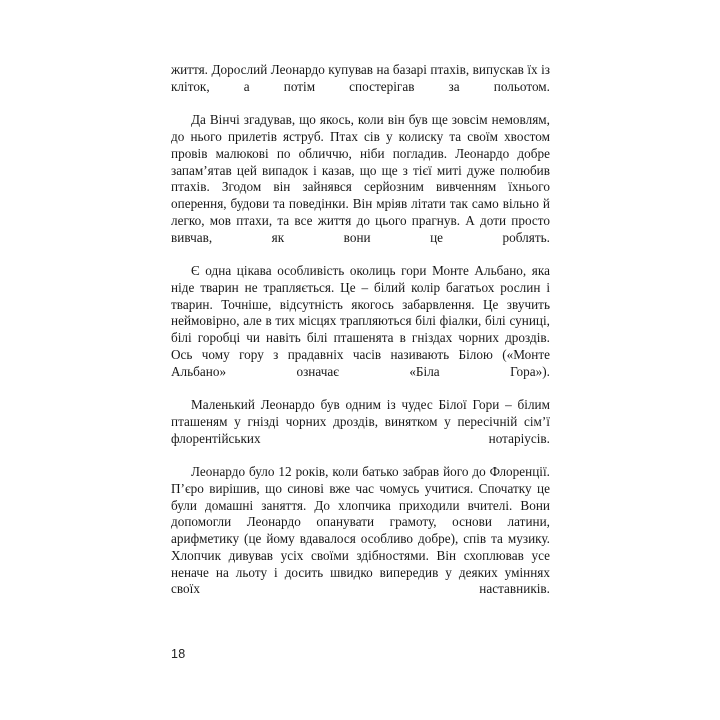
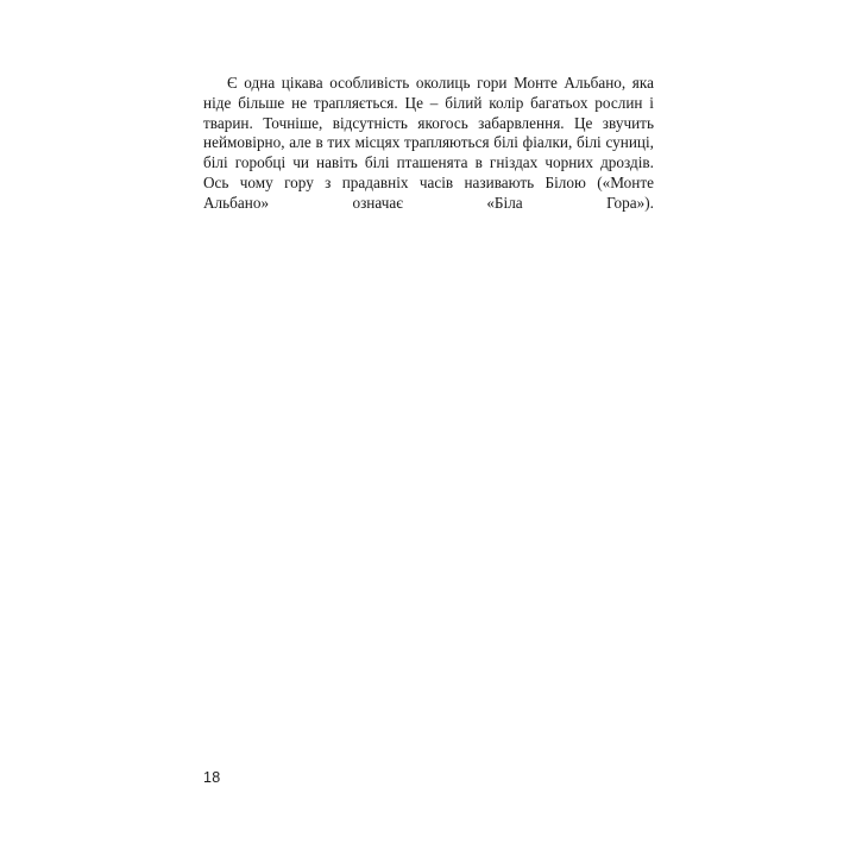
- життя. Дорослий Леонардо купував на базарі птахів, випускав їх із кліток, а потім спостерігав за польотом.
- Да Вінчі згадував, що якось, коли він був ще зовсім немовлям, до нього прилетів яструб. Птах сів у колиску та своїм хвостом провів малюкові по обличчю, ніби погладив. Леонардо добре запам’ятав цей випадок і казав, що ще з тієї миті дуже полюбив птахів. Згодом він зайнявся серйозним вивченням їхнього оперення, будови та поведінки. Він мріяв літати так само вільно й легко, мов птахи, та все життя до цього прагнув. А доти просто вивчав, як вони це роблять.
- Є одна цікава особливість околиць гори Монте Альбано, яка ніде тварин не трапляється. Це – білий колір багатьох рослин і тварин. Точніше, відсутність якогось забарвлення. Це звучить неймовірно, але в тих місцях трапляються білі фіалки, білі суниці, білі горобці чи навіть білі пташенята в гніздах чорних дроздів. Ось чому гору з прадавніх часів називають Білою («Монте Альбано» означає «Біла Гора»).
+ Є одна цікава особливість околиць гори Монте Альбано, яка ніде більше не трапляється. Це – білий колір багатьох рослин і тварин. Точніше, відсутність якогось забарвлення. Це звучить неймовірно, але в тих місцях трапляються білі фіалки, білі суниці, білі горобці чи навіть білі пташенята в гніздах чорних дроздів. Ось чому гору з прадавніх часів називають Білою («Монте Альбано» означає «Біла Гора»).
- Маленький Леонардо був одним із чудес Білої Гори – білим пташеням у гнізді чорних дроздів, винятком у пересічній сім’ї флорентійських нотаріусів.
- Леонардо було 12 років, коли батько забрав його до Флоренції. П’єро вирішив, що синові вже час чомусь учитися. Спочатку це були домашні заняття. До хлопчика приходили вчителі. Вони допомогли Леонардо опанувати грамоту, основи латини, арифметику (це йому вдавалося особливо добре), спів та музику. Хлопчик дивував усіх своїми здібностями. Він схоплював усе неначе на льоту і досить швидко випередив у деяких уміннях своїх наставників.
  18
